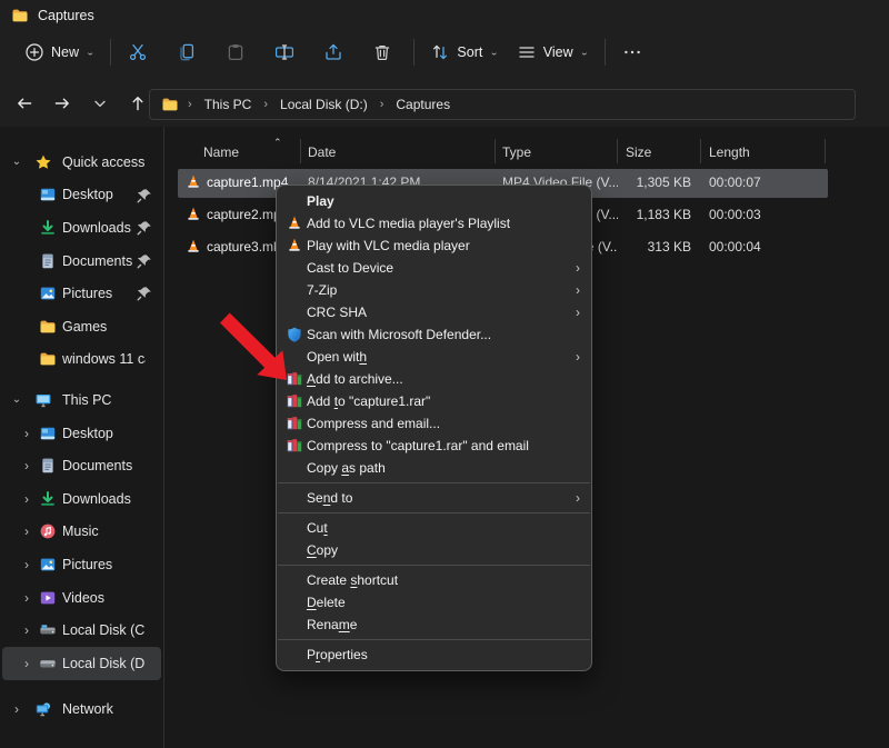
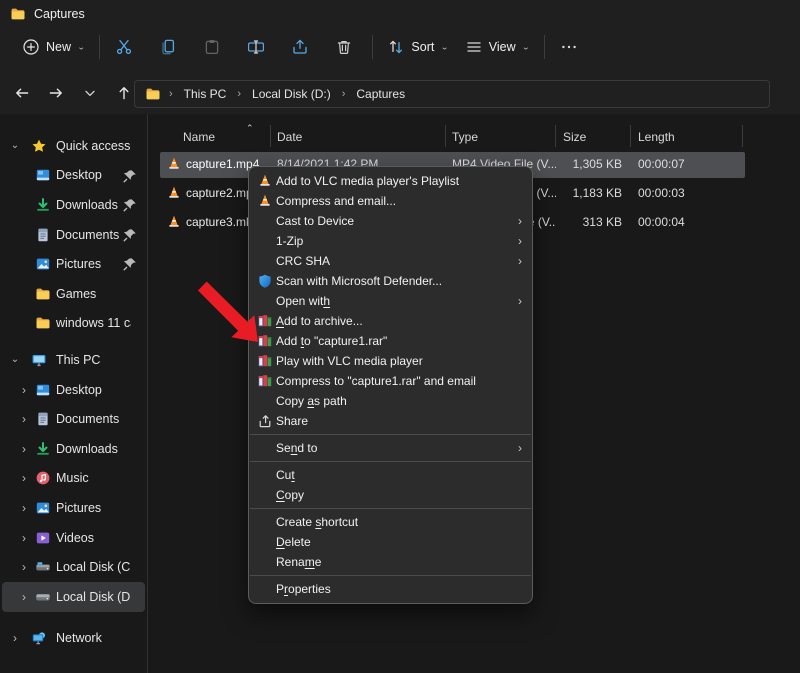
  Captures
  New
  ⌄
  Sort
  ⌄
  View
  ⌄
  ›
  This PC
  ›
  Local Disk (D:)
  ›
  Captures
  ⌄
  Quick access
  Desktop
  Downloads
  Documents
  Pictures
  Games
  ⌄
  This PC
  ›
  Desktop
  ›
  Documents
  ›
  Downloads
  ›
  Music
  ›
  Pictures
  ›
  Videos
  ›
  Local Disk (C
  ›
  Local Disk (D
  ›
  Network
  Name
  ⌃
  Date
  Type
  Size
  Length
  capture1.mp4
  8/14/2021 1:42 PM
  MP4 Video File (V...
  1,305 KB
  00:00:07
  capture2.m
  1,183 KB
  00:00:03
  capture3.m
  313 KB
  00:00:04
- Play
  Add to VLC media player's Playlist
- Play with VLC media player
+ Compress and email...
  Cast to Device
  ›
- 7-Zip
+ 1-Zip
  ›
  CRC SHA
  ›
  Scan with Microsoft Defender...
  Open with
  ›
  Add to archive...
  Add to "capture1.rar"
- Compress and email...
+ Play with VLC media player
  Compress to "capture1.rar" and email
  Copy as path
+ Share
  Send to
  ›
  Cut
  Copy
  Create shortcut
  Delete
  Rename
  Properties
